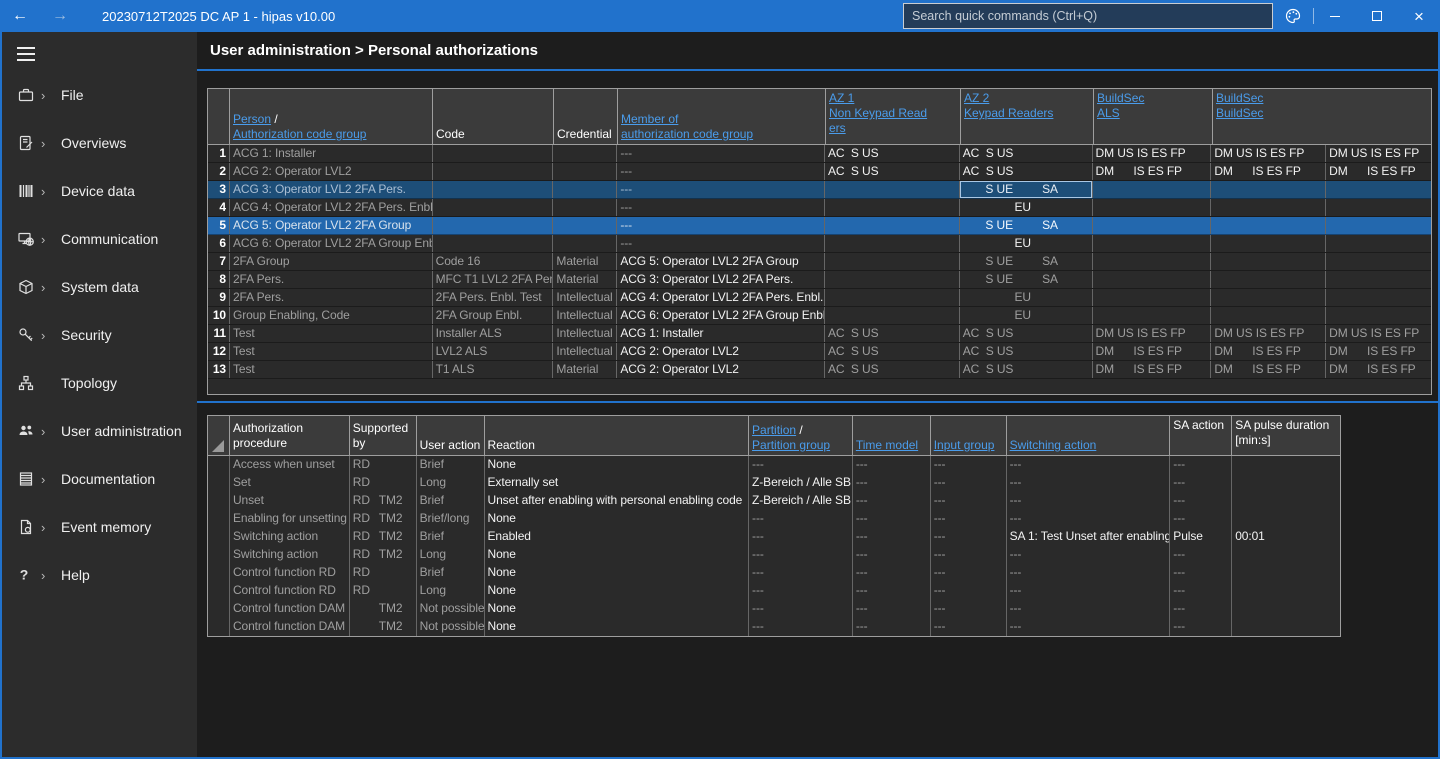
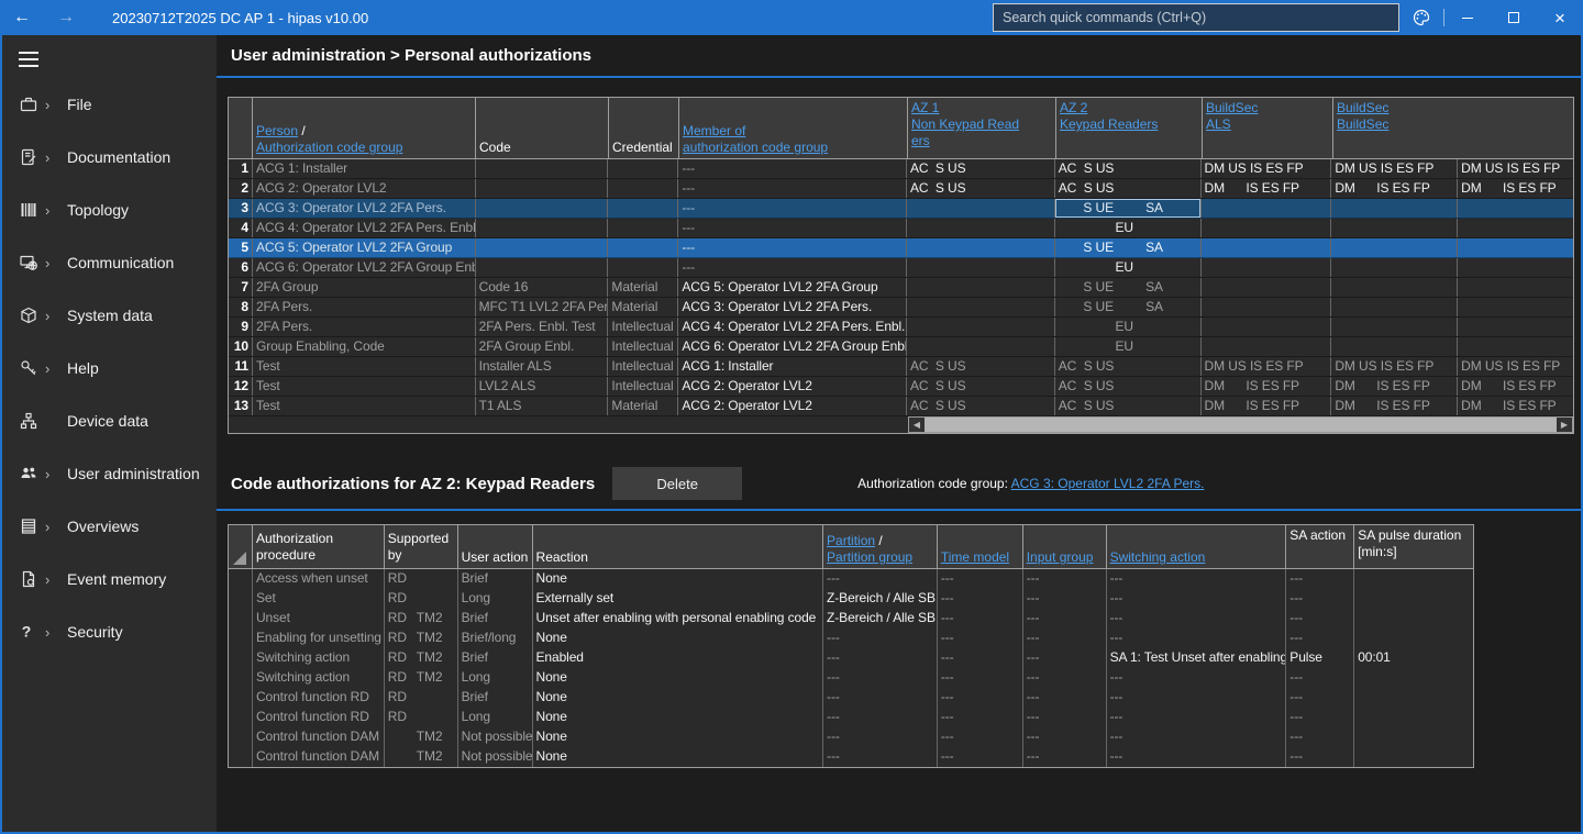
  ←
  →
  20230712T2025 DC AP 1 - hipas v10.00
  Search quick commands (Ctrl+Q)
  ×
  ›
  File
  ›
- Overviews
+ Documentation
  ›
- Device data
+ Topology
  ›
  Communication
  ›
  System data
  ›
- Security
+ Help
- Topology
+ Device data
  ›
  User administration
  ›
- Documentation
+ Overviews
  ›
  Event memory
  ?
  ›
- Help
+ Security
  User administration > Personal authorizations
  Person /
  Authorization code group
  Code
  Credential
  Member of
  authorization code group
  AZ 1
  Non Keypad Readers
  AZ 2
  Keypad Readers
  BuildSec
  ALS
  BuildSec
  BuildSec
  1
  ACG 1: Installer
  ---
  AC S US
  AC S US
  DM US IS ES FP
  DM US IS ES FP
  DM US IS ES FP
  2
  ACG 2: Operator LVL2
  ---
  AC S US
  AC S US
  DM IS ES FP
  DM IS ES FP
  DM IS ES FP
  3
  ACG 3: Operator LVL2 2FA Pers.
  ---
  S UE SA
  4
  ACG 4: Operator LVL2 2FA Pers. Enbl
  ---
  EU
  5
  ACG 5: Operator LVL2 2FA Group
  ---
  S UE SA
  6
  ACG 6: Operator LVL2 2FA Group Enb
  ---
  EU
  7
  2FA Group
  Code 16
  Material
  ACG 5: Operator LVL2 2FA Group
  S UE SA
  8
  2FA Pers.
  MFC T1 LVL2 2FA Per
  Material
  ACG 3: Operator LVL2 2FA Pers.
  S UE SA
  9
  2FA Pers.
  2FA Pers. Enbl. Test
  Intellectual
  ACG 4: Operator LVL2 2FA Pers. Enbl.
  EU
  10
  Group Enabling, Code
  2FA Group Enbl.
  Intellectual
  ACG 6: Operator LVL2 2FA Group Enbl
  EU
  11
  Test
  Installer ALS
  Intellectual
  ACG 1: Installer
  AC S US
  AC S US
  DM US IS ES FP
  DM US IS ES FP
  DM US IS ES FP
  12
  Test
  LVL2 ALS
  Intellectual
  ACG 2: Operator LVL2
  AC S US
  AC S US
  DM IS ES FP
  DM IS ES FP
  DM IS ES FP
  13
  Test
  T1 ALS
  Material
  ACG 2: Operator LVL2
  AC S US
  AC S US
  DM IS ES FP
  DM IS ES FP
  DM IS ES FP
+ ◀
+ ▶
+ Code authorizations for AZ 2: Keypad Readers
+ Delete
+ Authorization code group: ACG 3: Operator LVL2 2FA Pers.
  Authorization procedure
  Supported by
  User action
  Reaction
  Partition /
  Partition group
  Time model
  Input group
  Switching action
  SA action
  SA pulse duration [min:s]
  Access when unset
  RD
  Brief
  None
  ---
  ---
  ---
  ---
  ---
  Set
  RD
  Long
  Externally set
  Z-Bereich / Alle SB
  ---
  ---
  ---
  ---
  Unset
  RD TM2
  Brief
  Unset after enabling with personal enabling code
  Z-Bereich / Alle SB
  ---
  ---
  ---
  ---
  Enabling for unsetting
  RD TM2
  Brief/long
  None
  ---
  ---
  ---
  ---
  ---
  Switching action
  RD TM2
  Brief
  Enabled
  ---
  ---
  ---
  SA 1: Test Unset after enabling
  Pulse
  00:01
  Switching action
  RD TM2
  Long
  None
  ---
  ---
  ---
  ---
  ---
  Control function RD
  RD
  Brief
  None
  ---
  ---
  ---
  ---
  ---
  Control function RD
  RD
  Long
  None
  ---
  ---
  ---
  ---
  ---
  Control function DAM
  TM2
  Not possible
  None
  ---
  ---
  ---
  ---
  ---
  Control function DAM
  TM2
  Not possible
  None
  ---
  ---
  ---
  ---
  ---
